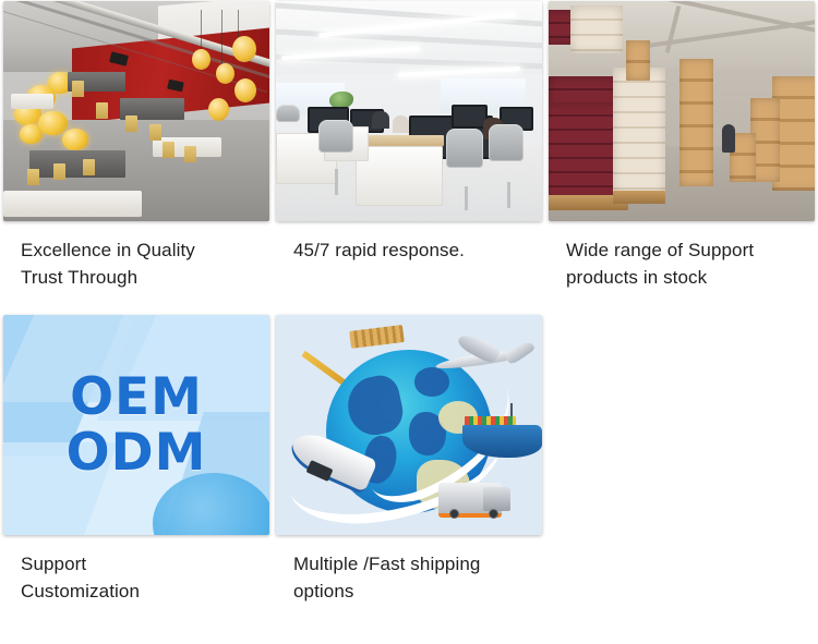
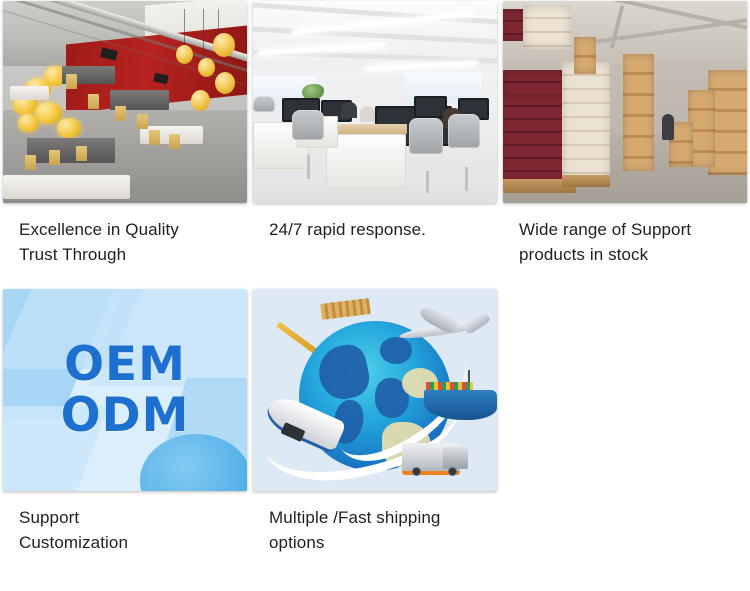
  Excellence in Quality
  Trust Through
- 45/7 rapid response.
+ 24/7 rapid response.
  Wide range of Support
  products in stock
  OEM
  ODM
  Support
  Customization
  Multiple /Fast shipping
  options
